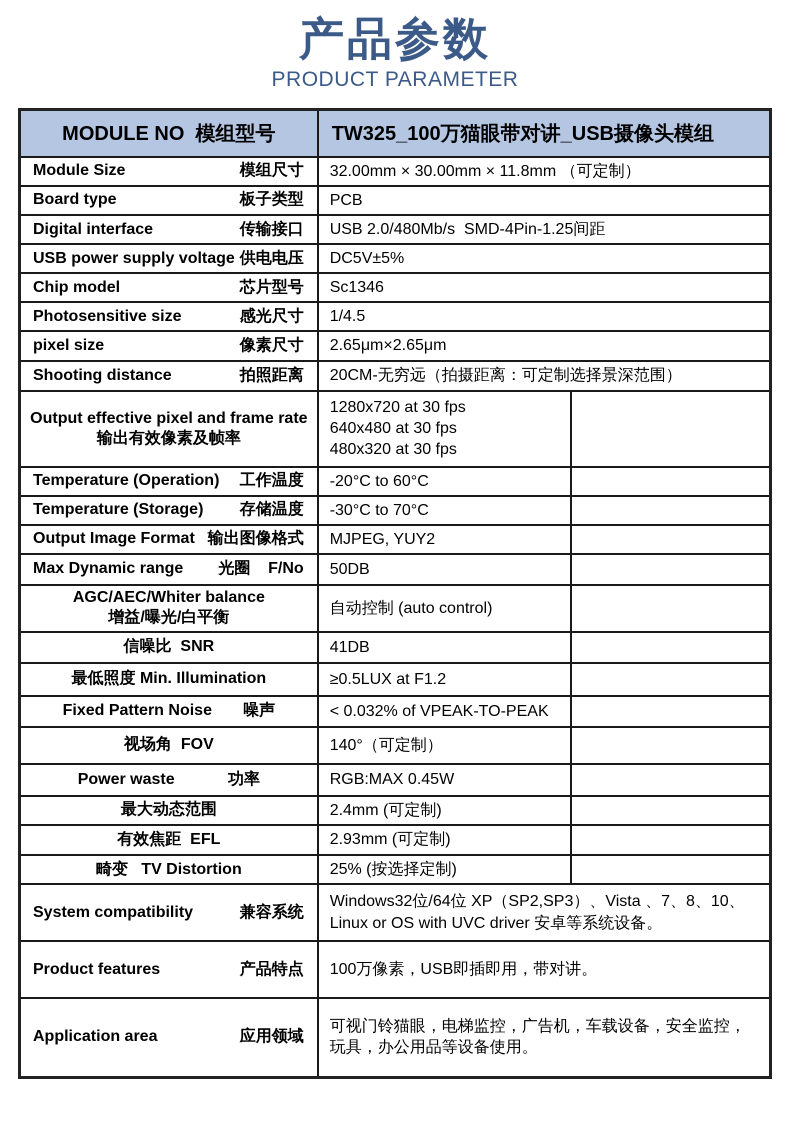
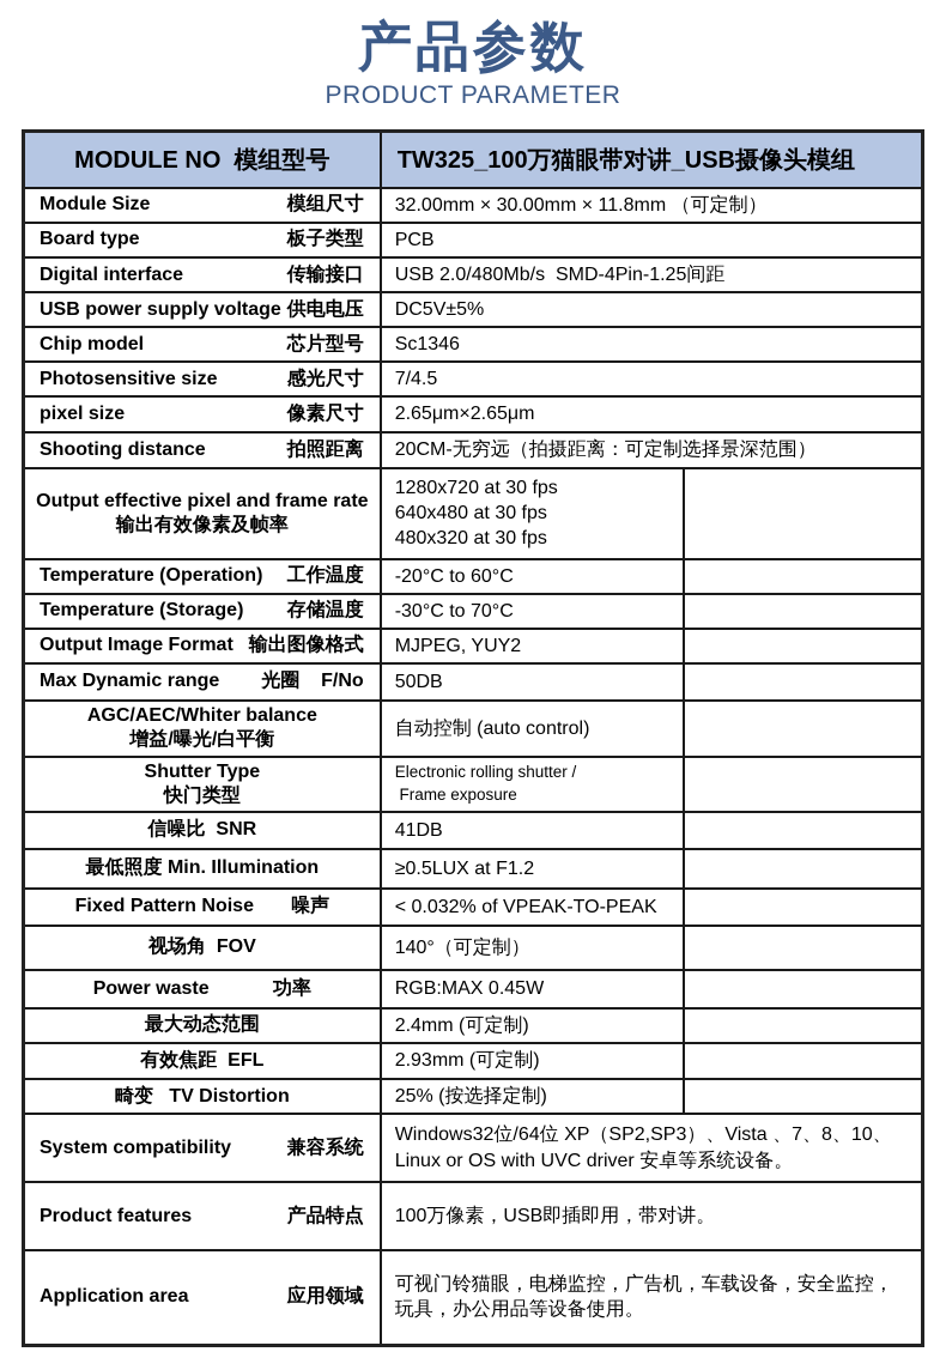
  产品参数
  PRODUCT PARAMETER
  MODULE NO 模组型号	TW325_100万猫眼带对讲_USB摄像头模组
  Module Size 模组尺寸	32.00mm × 30.00mm × 11.8mm （可定制）
  Board type 板子类型	PCB
  Digital interface 传输接口	USB 2.0/480Mb/s SMD-4Pin-1.25间距
  USB power supply voltage 供电电压	DC5V±5%
  Chip model 芯片型号	Sc1346
- Photosensitive size 感光尺寸	1/4.5
+ Photosensitive size 感光尺寸	7/4.5
  pixel size 像素尺寸	2.65μm×2.65μm
  Shooting distance 拍照距离	20CM-无穷远（拍摄距离：可定制选择景深范围）
  Output effective pixel and frame rate输出有效像素及帧率	1280x720 at 30 fps640x480 at 30 fps480x320 at 30 fps
  Temperature (Operation) 工作温度	-20°C to 60°C
  Temperature (Storage) 存储温度	-30°C to 70°C
  Output Image Format 输出图像格式	MJPEG, YUY2
  Max Dynamic range 光圈 F/No	50DB
  AGC/AEC/Whiter balance增益/曝光/白平衡	自动控制 (auto control)
+ Shutter Type快门类型	Electronic rolling shutter / Frame exposure
  信噪比 SNR	41DB
  最低照度 Min. Illumination	≥0.5LUX at F1.2
  Fixed Pattern Noise 噪声	< 0.032% of VPEAK-TO-PEAK
  视场角 FOV	140°（可定制）
  Power waste 功率	RGB:MAX 0.45W
  最大动态范围	2.4mm (可定制)
  有效焦距 EFL	2.93mm (可定制)
  畸变 TV Distortion	25% (按选择定制)
  System compatibility 兼容系统	Windows32位/64位 XP（SP2,SP3）、Vista 、7、8、10、Linux or OS with UVC driver 安卓等系统设备。
  Product features 产品特点	100万像素，USB即插即用，带对讲。
  Application area 应用领域	可视门铃猫眼，电梯监控，广告机，车载设备，安全监控，玩具，办公用品等设备使用。
